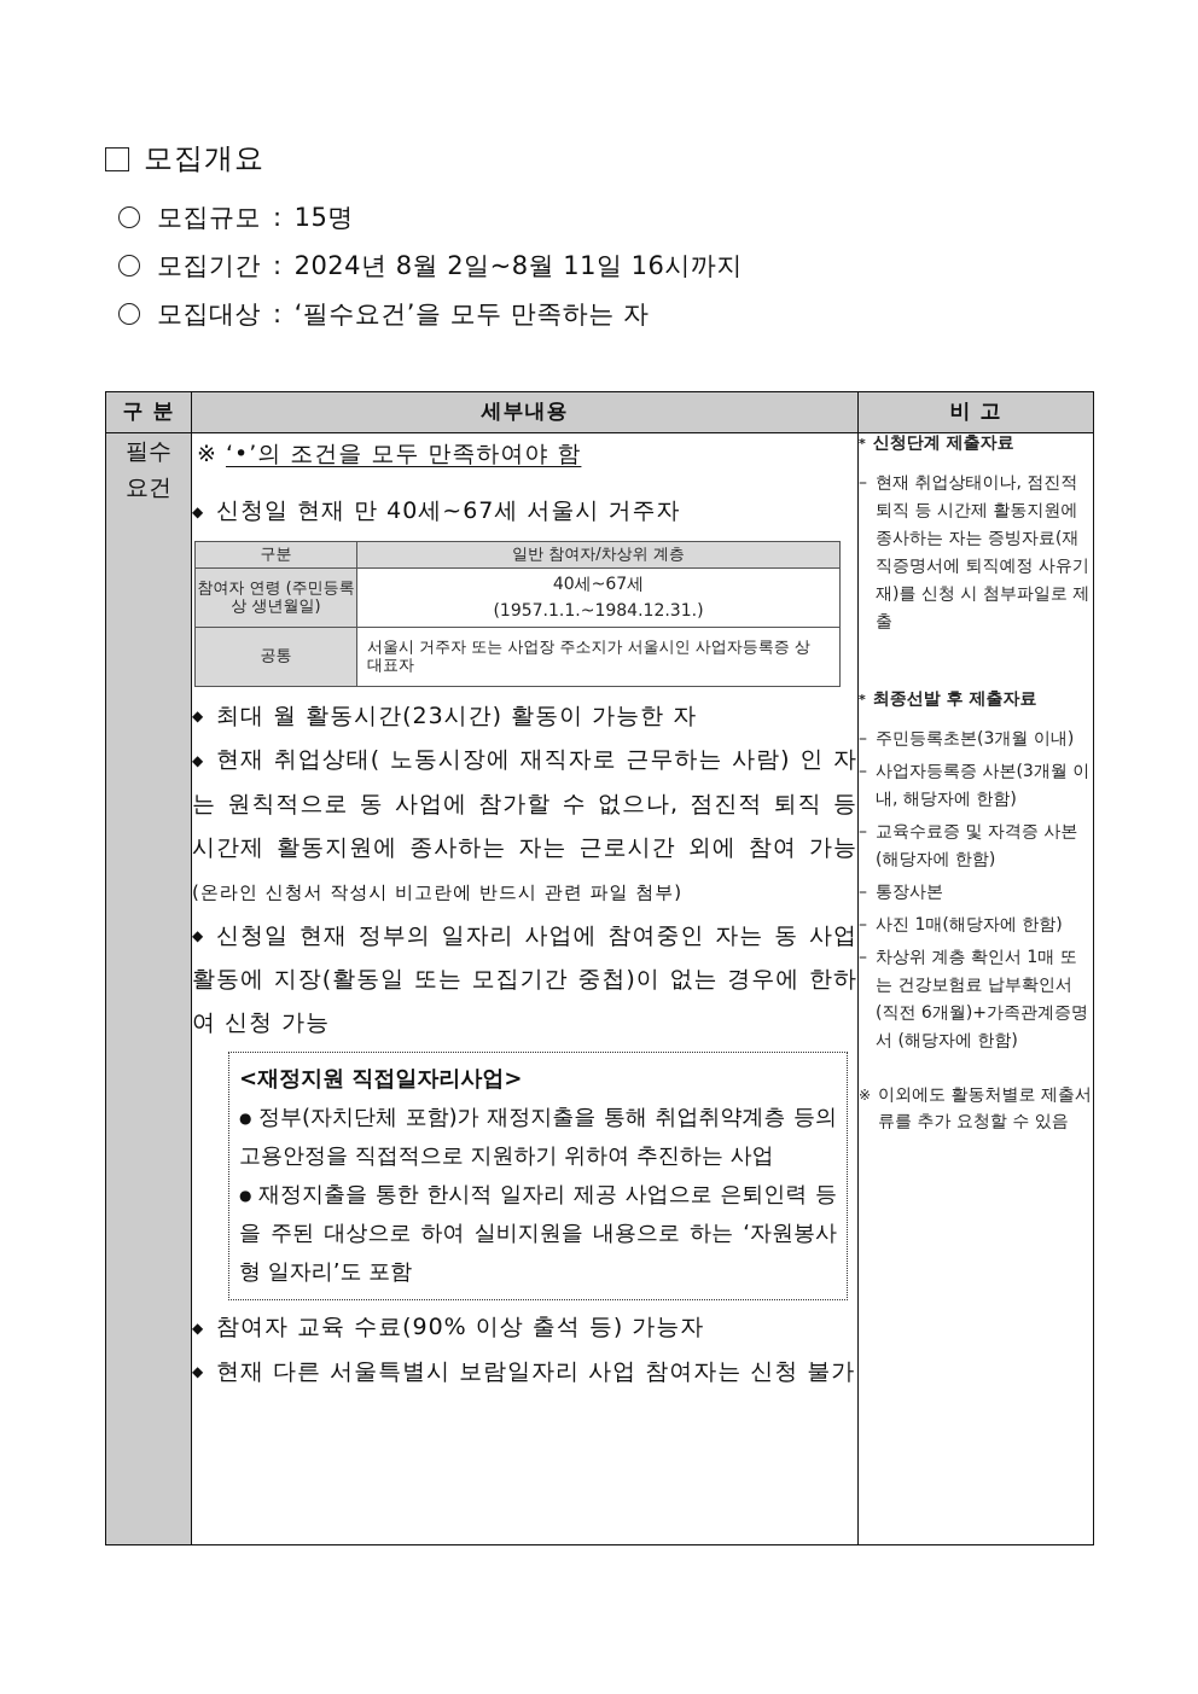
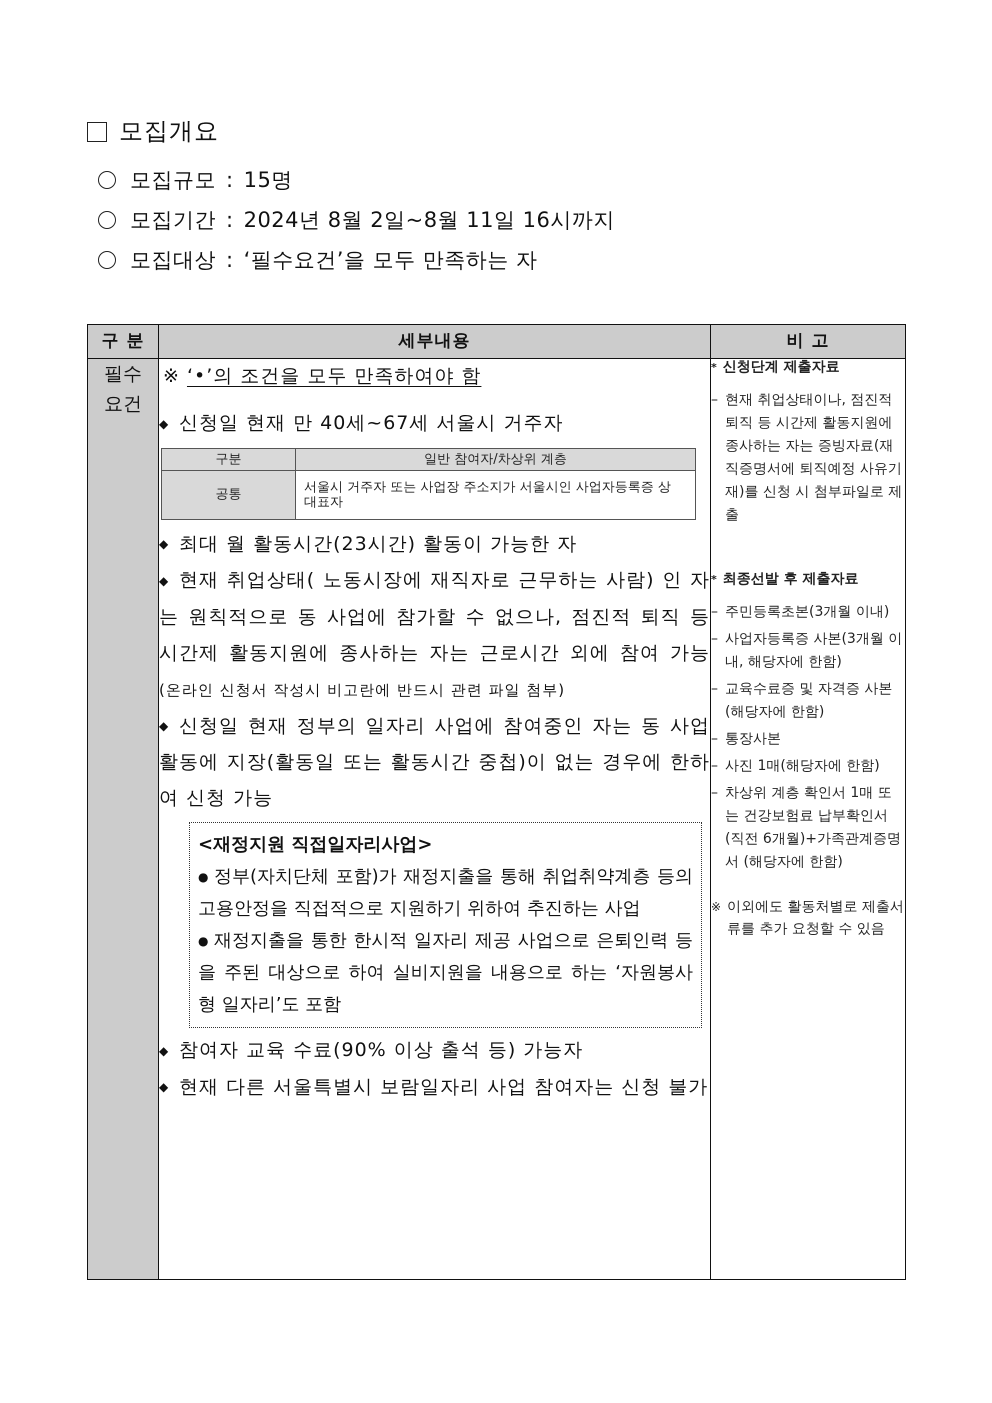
  모집개요
  모집규모
  :
  15명
  모집기간
  :
  2024년 8월 2일~8월 11일 16시까지
  모집대상
  :
  ‘필수요건’을 모두 만족하는 자
  구 분	세부내용	비 고
  필수 요건	※ ‘•’의 조건을 모두 만족하여야 함 ◆ 신청일 현재 만 40세~67세 서울시 거주자
  구분	일반 참여자/차상위 계층
- 참여자 연령 (주민등록상 생년월일)	40세~67세 (1957.1.1.~1984.12.31.)
  공통	서울시 거주자 또는 사업장 주소지가 서울시인 사업자등록증 상 대표자
- 	◆ 최대 월 활동시간(23시간) 활동이 가능한 자 ◆ 현재 취업상태( 노동시장에 재직자로 근무하는 사람) 인 자는 원칙적으로 동 사업에 참가할 수 없으나, 점진적 퇴직 등 시간제 활동지원에 종사하는 자는 근로시간 외에 참여 가능(온라인 신청서 작성시 비고란에 반드시 관련 파일 첨부) ◆ 신청일 현재 정부의 일자리 사업에 참여중인 자는 동 사업 활동에 지장(활동일 또는 모집기간 중첩)이 없는 경우에 한하여 신청 가능 <재정지원 직접일자리사업> ● 정부(자치단체 포함)가 재정지출을 통해 취업취약계층 등의 고용안정을 직접적으로 지원하기 위하여 추진하는 사업 ● 재정지출을 통한 한시적 일자리 제공 사업으로 은퇴인력 등을 주된 대상으로 하여 실비지원을 내용으로 하는 ‘자원봉사형 일자리’도 포함 ◆ 참여자 교육 수료(90% 이상 출석 등) 가능자 ◆ 현재 다른 서울특별시 보람일자리 사업 참여자는 신청 불가	* 신청단계 제출자료 – 현재 취업상태이나, 점진적 퇴직 등 시간제 활동지원에 종사하는 자는 증빙자료(재직증명서에 퇴직예정 사유기재)를 신청 시 첨부파일로 제출 * 최종선발 후 제출자료 – 주민등록초본(3개월 이내) – 사업자등록증 사본(3개월 이내, 해당자에 한함) – 교육수료증 및 자격증 사본(해당자에 한함) – 통장사본 – 사진 1매(해당자에 한함) – 차상위 계층 확인서 1매 또는 건강보험료 납부확인서(직전 6개월)+가족관계증명서 (해당자에 한함) ※ 이외에도 활동처별로 제출서류를 추가 요청할 수 있음
+ 	◆ 최대 월 활동시간(23시간) 활동이 가능한 자 ◆ 현재 취업상태( 노동시장에 재직자로 근무하는 사람) 인 자는 원칙적으로 동 사업에 참가할 수 없으나, 점진적 퇴직 등 시간제 활동지원에 종사하는 자는 근로시간 외에 참여 가능(온라인 신청서 작성시 비고란에 반드시 관련 파일 첨부) ◆ 신청일 현재 정부의 일자리 사업에 참여중인 자는 동 사업 활동에 지장(활동일 또는 활동시간 중첩)이 없는 경우에 한하여 신청 가능 <재정지원 직접일자리사업> ● 정부(자치단체 포함)가 재정지출을 통해 취업취약계층 등의 고용안정을 직접적으로 지원하기 위하여 추진하는 사업 ● 재정지출을 통한 한시적 일자리 제공 사업으로 은퇴인력 등을 주된 대상으로 하여 실비지원을 내용으로 하는 ‘자원봉사형 일자리’도 포함 ◆ 참여자 교육 수료(90% 이상 출석 등) 가능자 ◆ 현재 다른 서울특별시 보람일자리 사업 참여자는 신청 불가	* 신청단계 제출자료 – 현재 취업상태이나, 점진적 퇴직 등 시간제 활동지원에 종사하는 자는 증빙자료(재직증명서에 퇴직예정 사유기재)를 신청 시 첨부파일로 제출 * 최종선발 후 제출자료 – 주민등록초본(3개월 이내) – 사업자등록증 사본(3개월 이내, 해당자에 한함) – 교육수료증 및 자격증 사본(해당자에 한함) – 통장사본 – 사진 1매(해당자에 한함) – 차상위 계층 확인서 1매 또는 건강보험료 납부확인서(직전 6개월)+가족관계증명서 (해당자에 한함) ※ 이외에도 활동처별로 제출서류를 추가 요청할 수 있음
